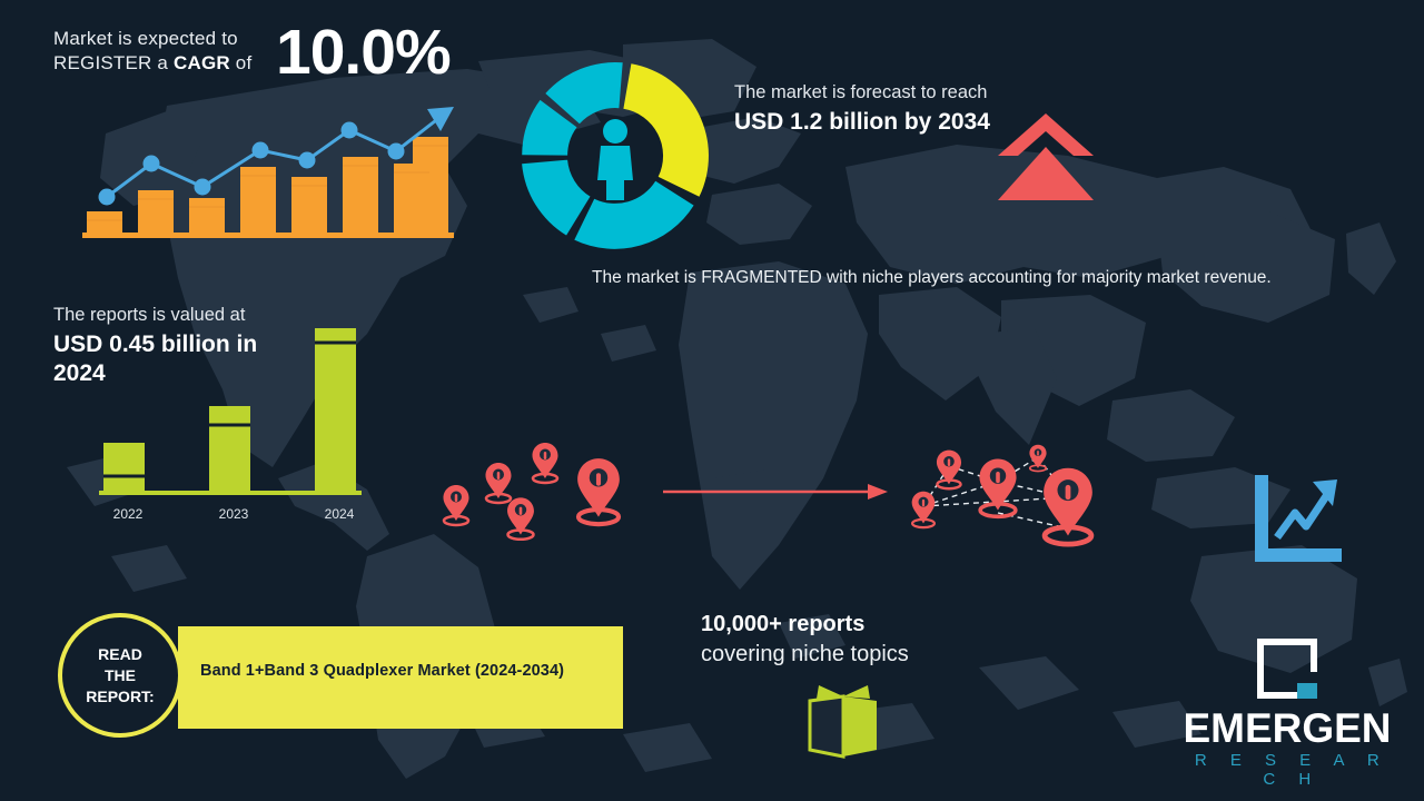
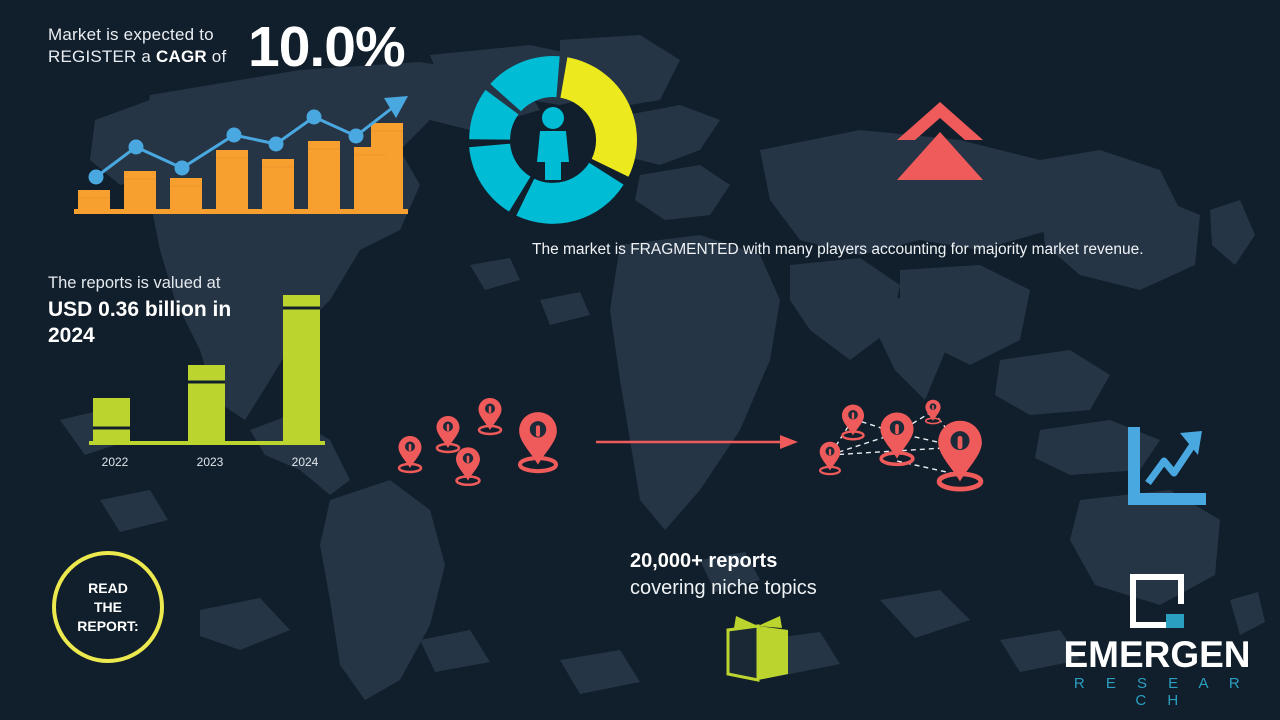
  Market is expected to
  REGISTER a CAGR of
  10.0%
- The market is forecast to reach
- USD 1.2 billion by 2034
- The market is FRAGMENTED with niche players accounting for majority market revenue.
+ The market is FRAGMENTED with many players accounting for majority market revenue.
  The reports is valued at
- USD 0.45 billion in 2024
+ USD 0.36 billion in 2024
  2022
  2023
  2024
- Band 1+Band 3 Quadplexer Market (2024-2034)
  READ
  THE
  REPORT:
- 10,000+ reports
+ 20,000+ reports
  covering niche topics
  EMERGEN
  R E S E A R C H
